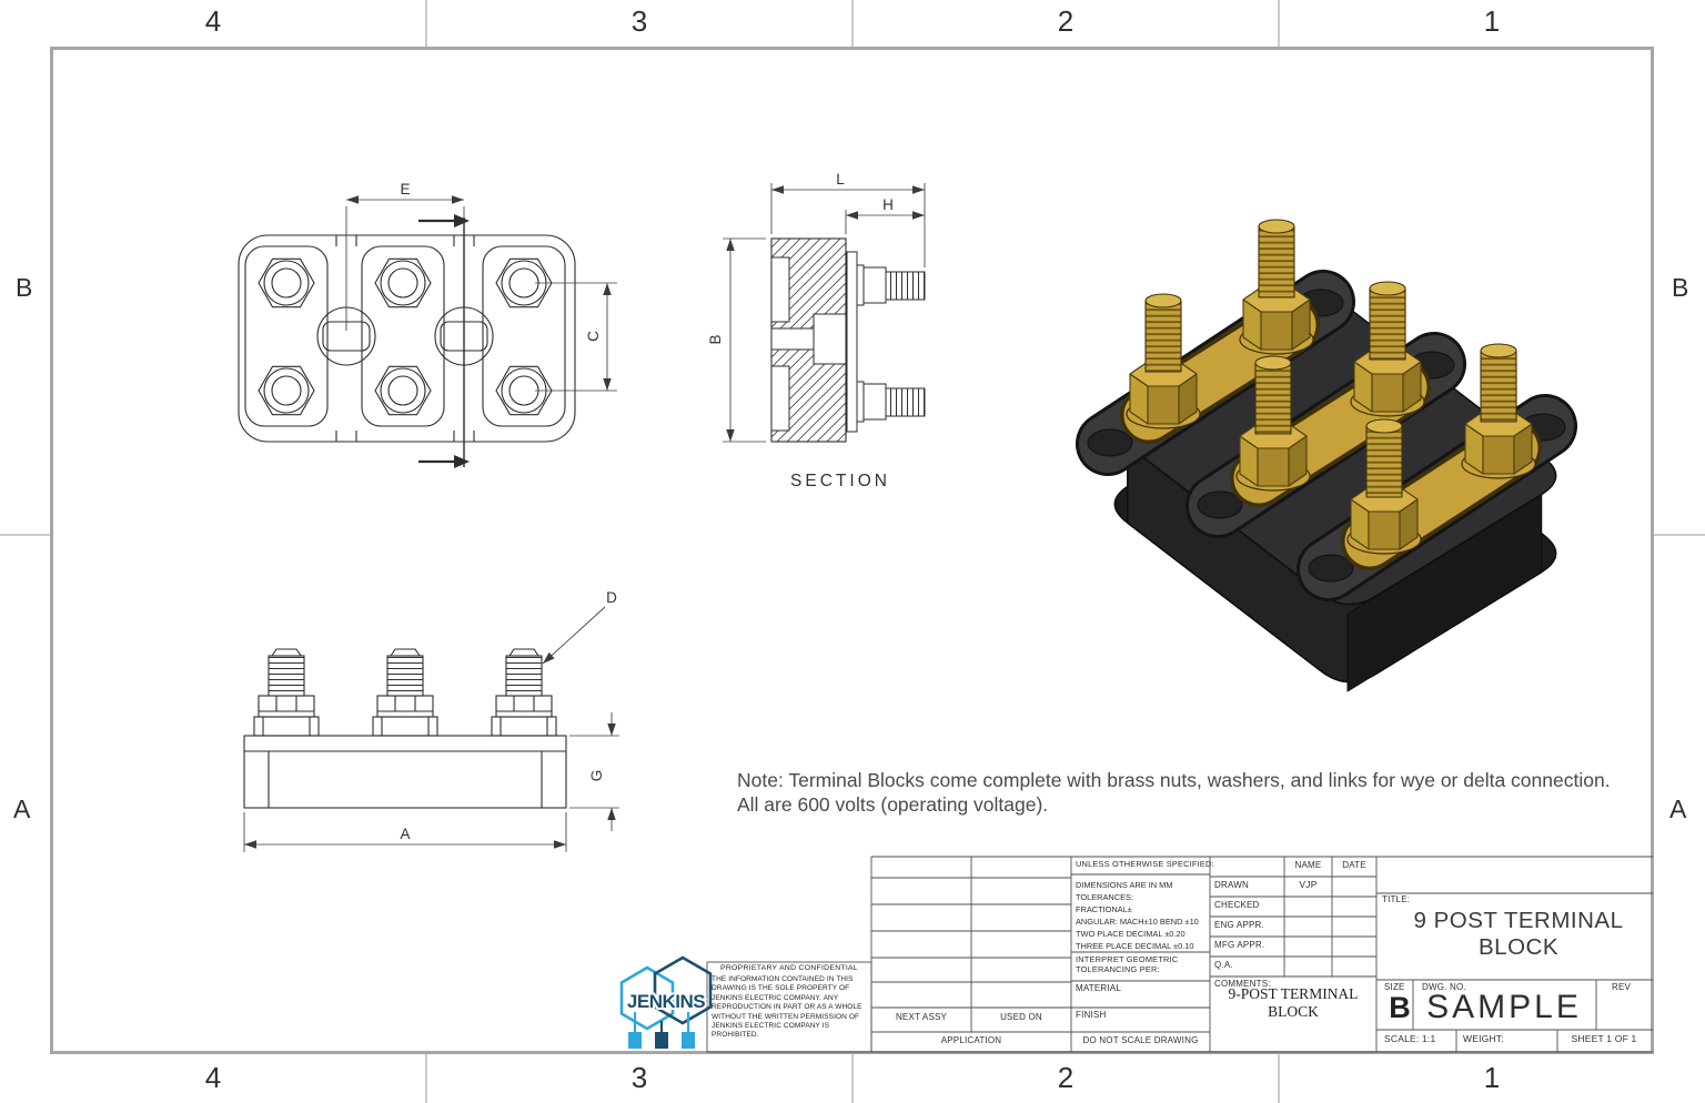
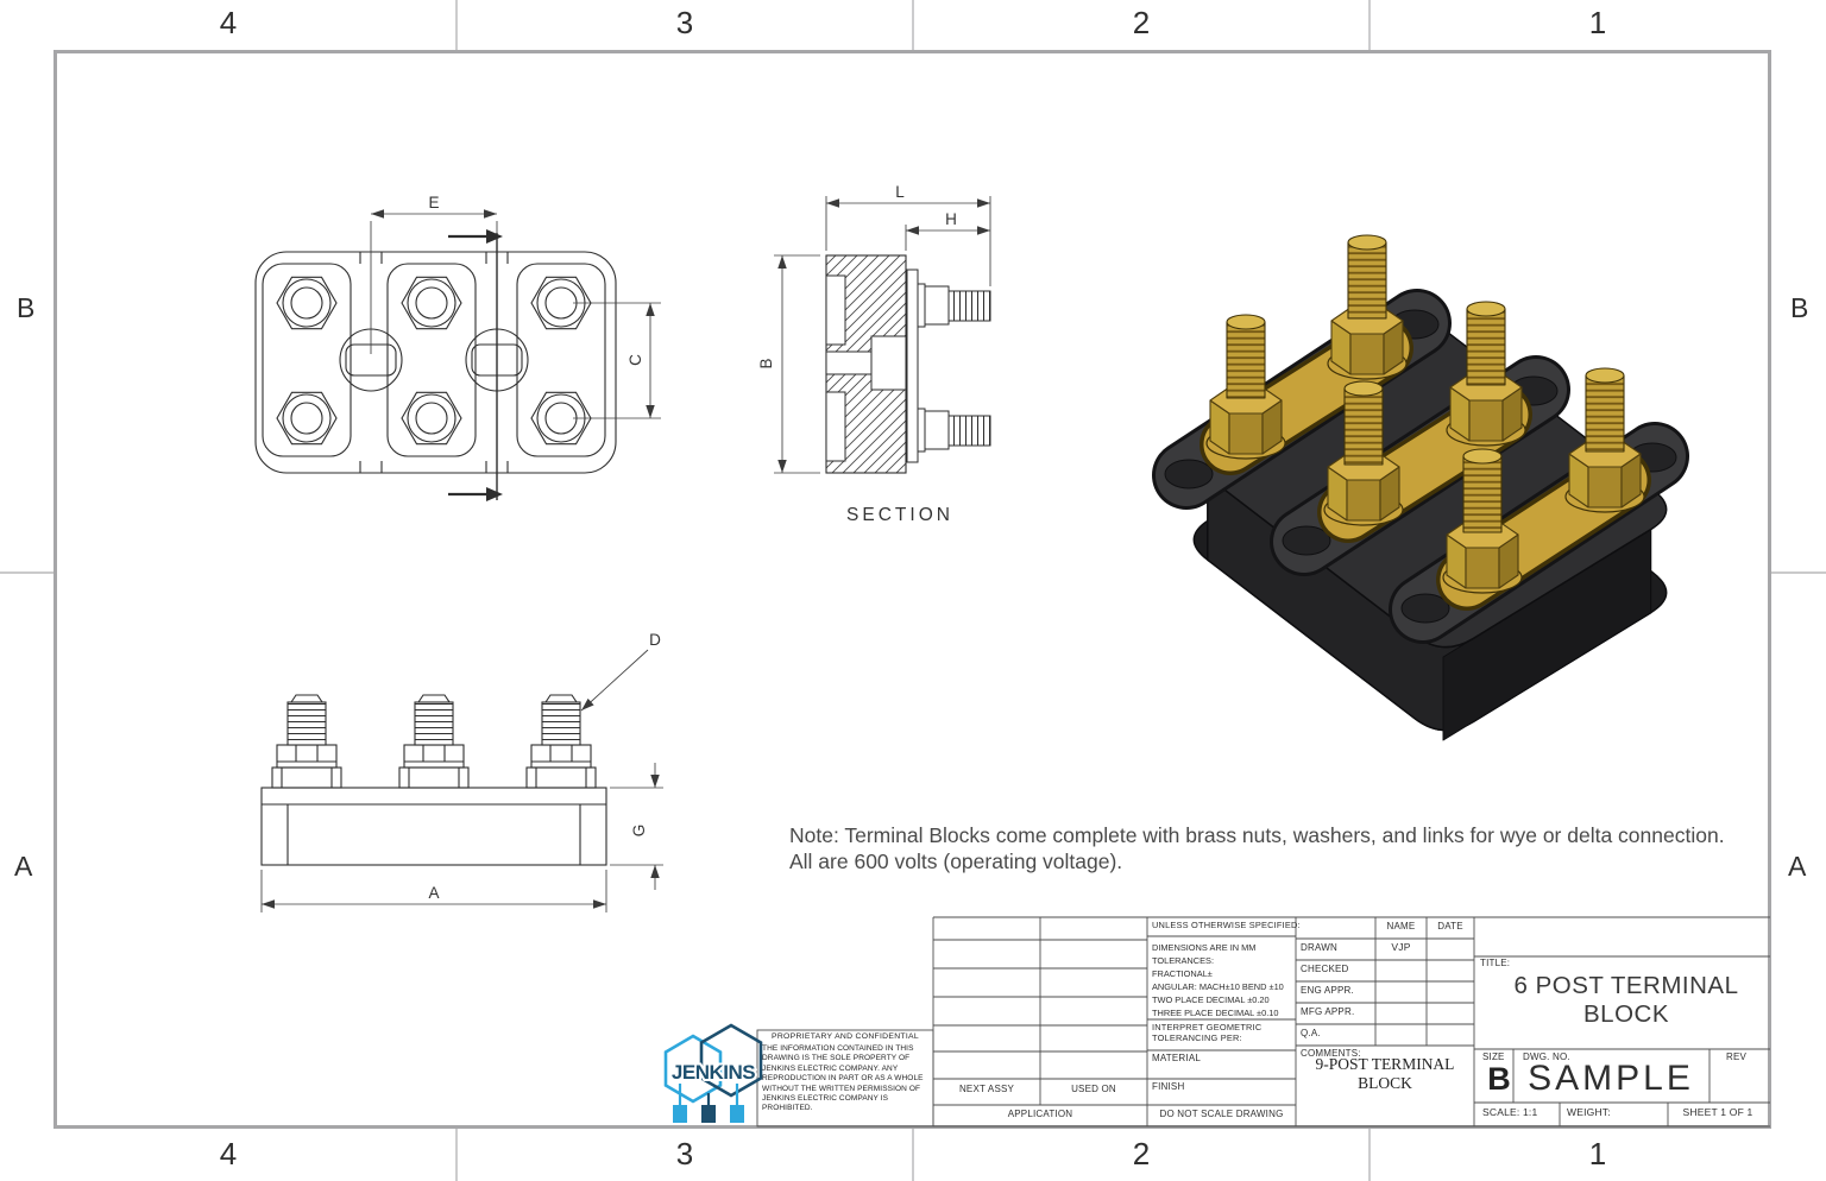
  4
  3
  2
  1
  4
  3
  2
  1
  B
  A
  B
  A
  E
  L
  H
  SECTION
  D
  A
  JENKINS
  Note: Terminal Blocks come complete with brass nuts, washers, and links for wye or delta connection.
  All are 600 volts (operating voltage).
  NEXT ASSY
  USED ON
  APPLICATION
  UNLESS OTHERWISE SPECIFIED:
  DIMENSIONS ARE IN MM
  TOLERANCES:
  FRACTIONAL±
  ANGULAR: MACH±10 BEND ±10
  TWO PLACE DECIMAL ±0.20
  THREE PLACE DECIMAL ±0.10
  INTERPRET GEOMETRIC
  TOLERANCING PER:
  MATERIAL
  FINISH
  DO NOT SCALE DRAWING
  NAME
  DATE
  DRAWN
  CHECKED
  ENG APPR.
  MFG APPR.
  Q.A.
  VJP
  COMMENTS:
  9-POST TERMINAL BLOCK
  TITLE:
- 9 POST TERMINAL
+ 6 POST TERMINAL
  BLOCK
  SIZE
  B
  DWG. NO.
  SAMPLE
  REV
  SCALE: 1:1
  WEIGHT:
  SHEET 1 OF 1
